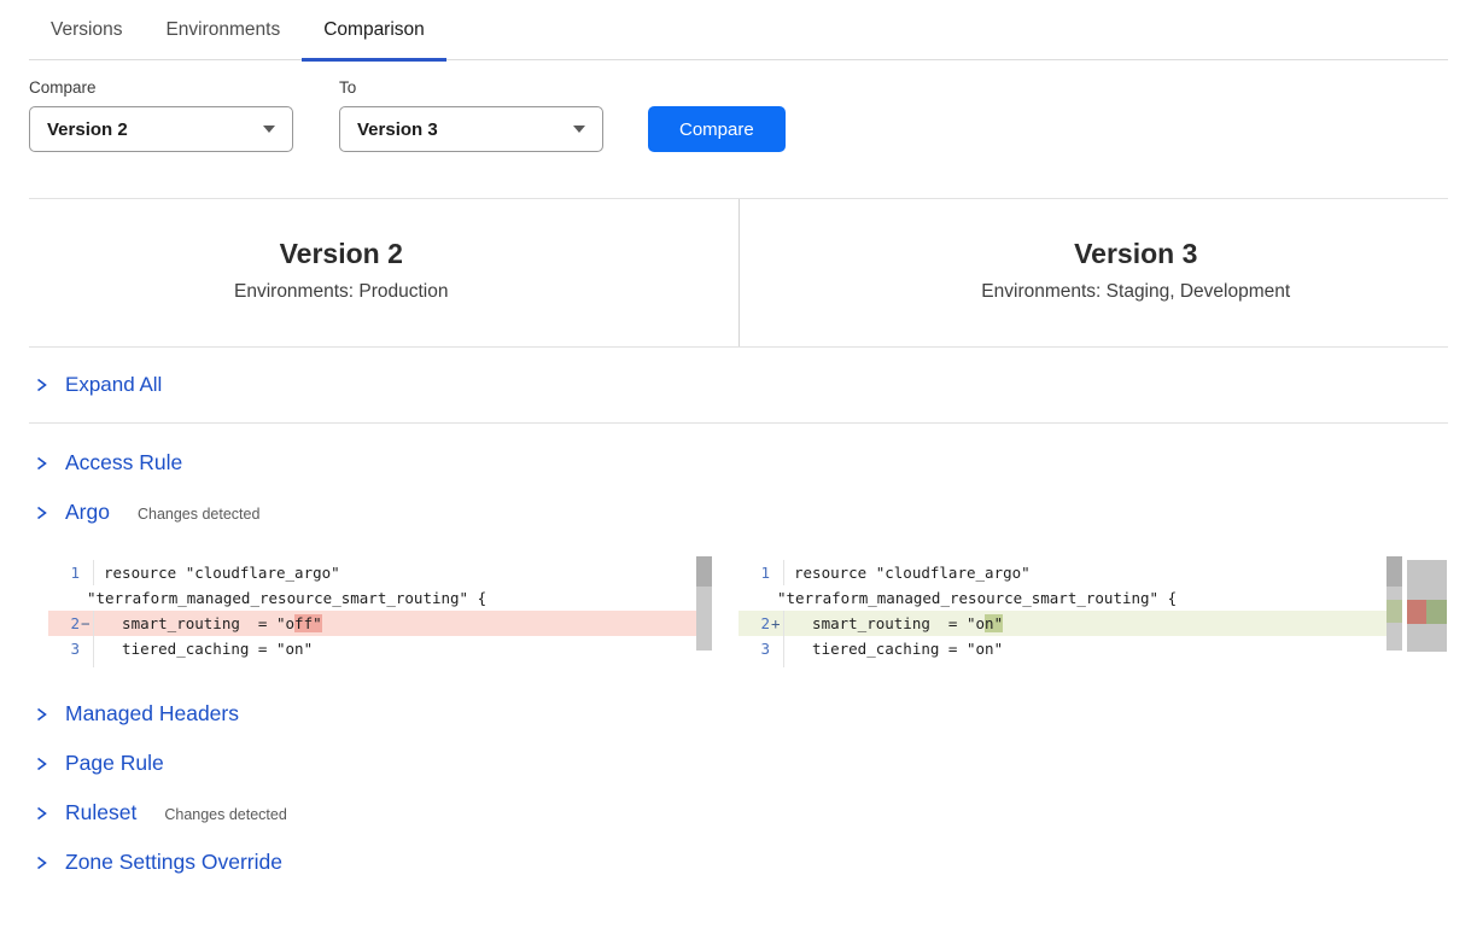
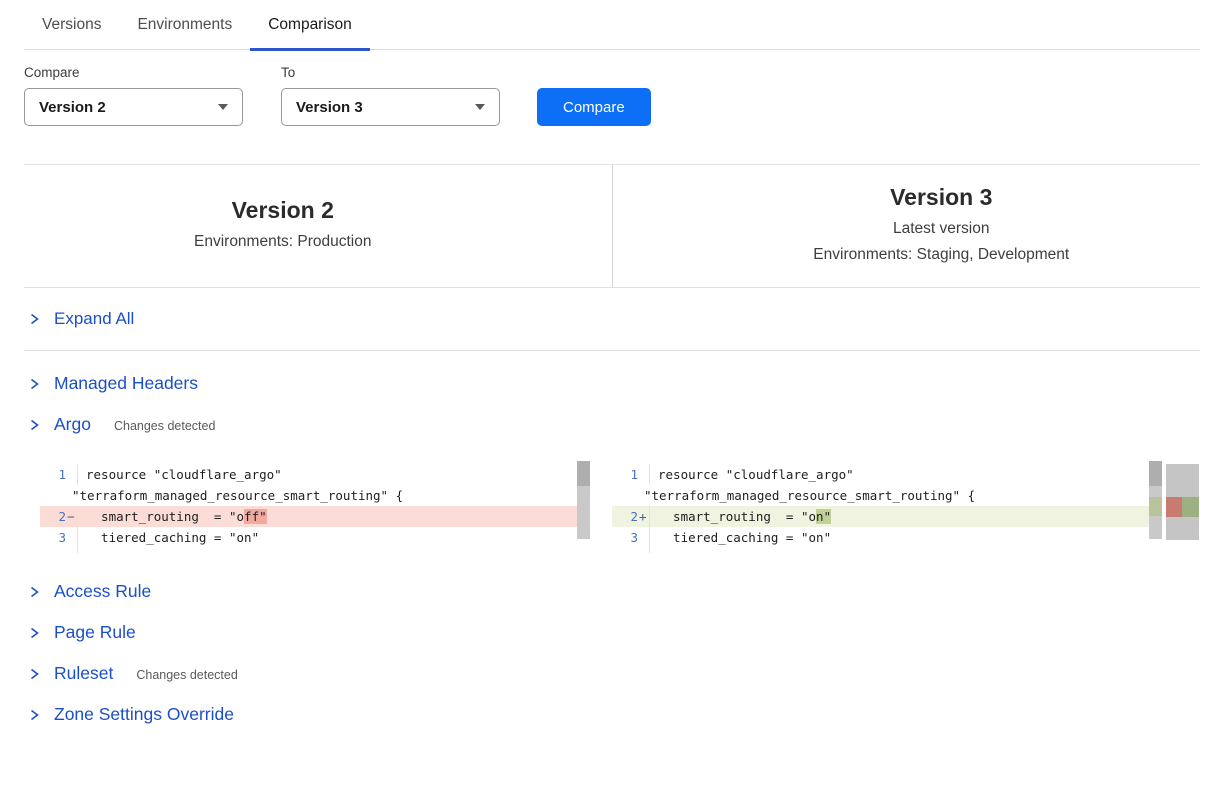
  Versions
  Environments
  Comparison
  Compare
  Version 2
  To
  Version 3
  Compare
  Version 2
  Environments: Production
  Version 3
+ Latest version
  Environments: Staging, Development
  Expand All
- Access Rule
+ Managed Headers
  Argo
  Changes detected
  1
  resource "cloudflare_argo"
  "terraform_managed_resource_smart_routing" {
  2
  −
  smart_routing = "off"
  3
  tiered_caching = "on"
  1
  resource "cloudflare_argo"
  "terraform_managed_resource_smart_routing" {
  2
  +
  smart_routing = "on"
  3
  tiered_caching = "on"
- Managed Headers
+ Access Rule
  Page Rule
  Ruleset
  Changes detected
  Zone Settings Override
